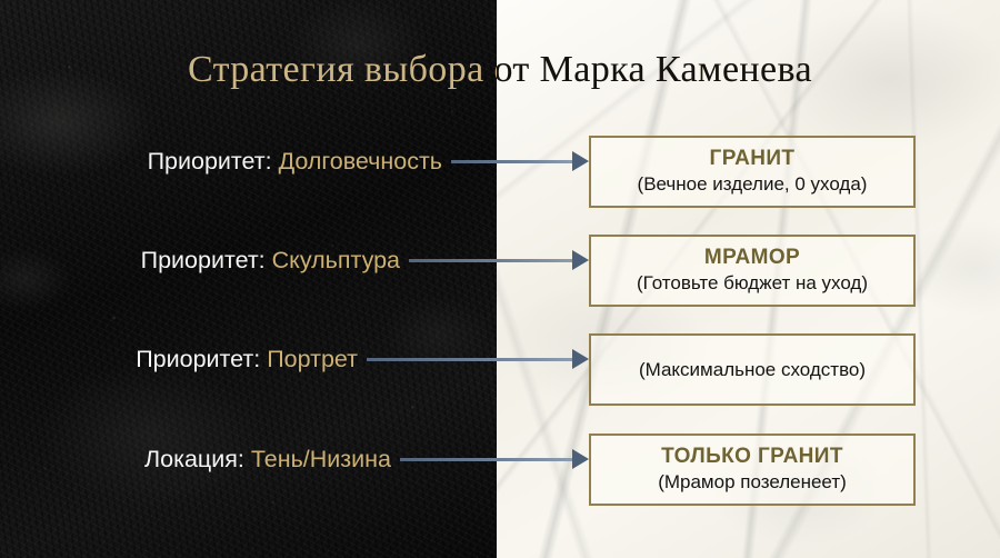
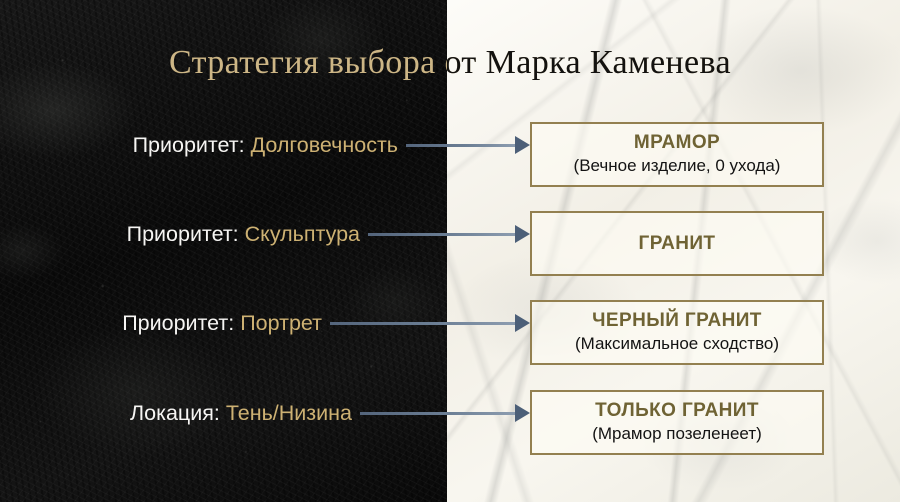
  Стратегия выбора от Марка Каменева
  Приоритет: Долговечность
- ГРАНИТ
+ МРАМОР
  (Вечное изделие, 0 ухода)
  Приоритет: Скульптура
- МРАМОР
+ ГРАНИТ
- (Готовьте бюджет на уход)
  Приоритет: Портрет
+ ЧЕРНЫЙ ГРАНИТ
  (Максимальное сходство)
  Локация: Тень/Низина
  ТОЛЬКО ГРАНИТ
  (Мрамор позеленеет)
